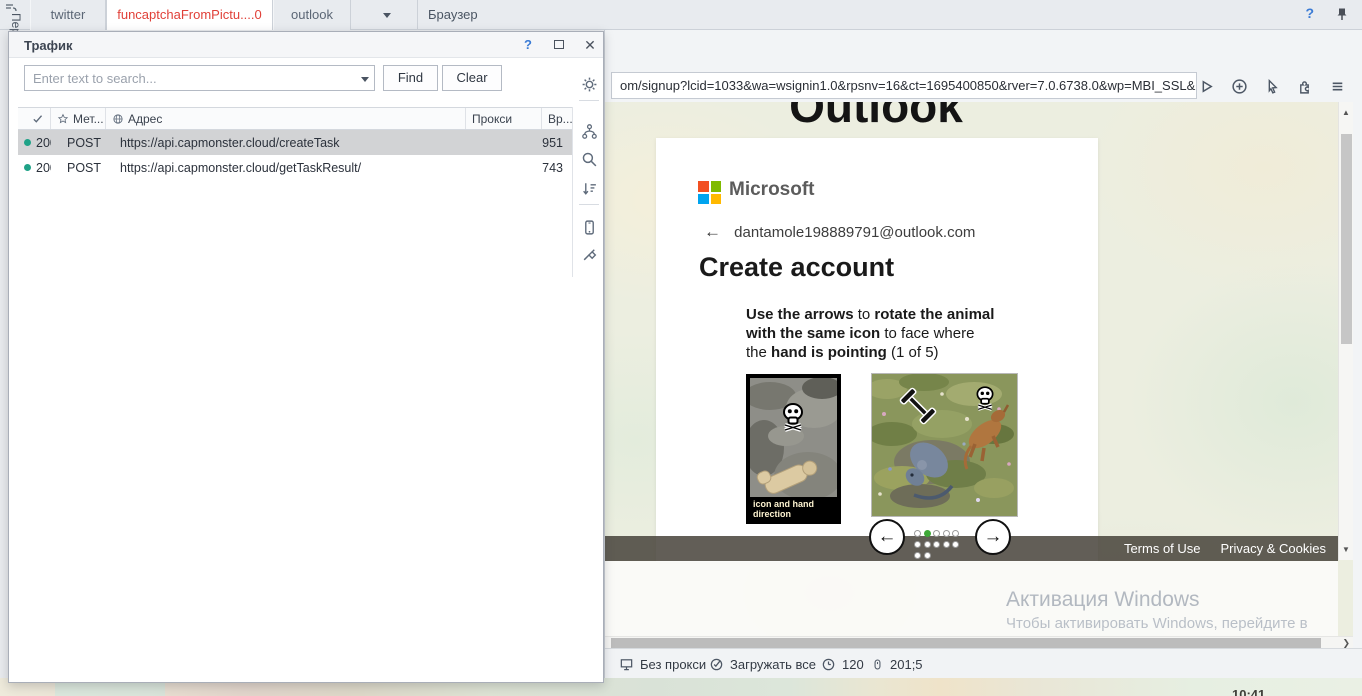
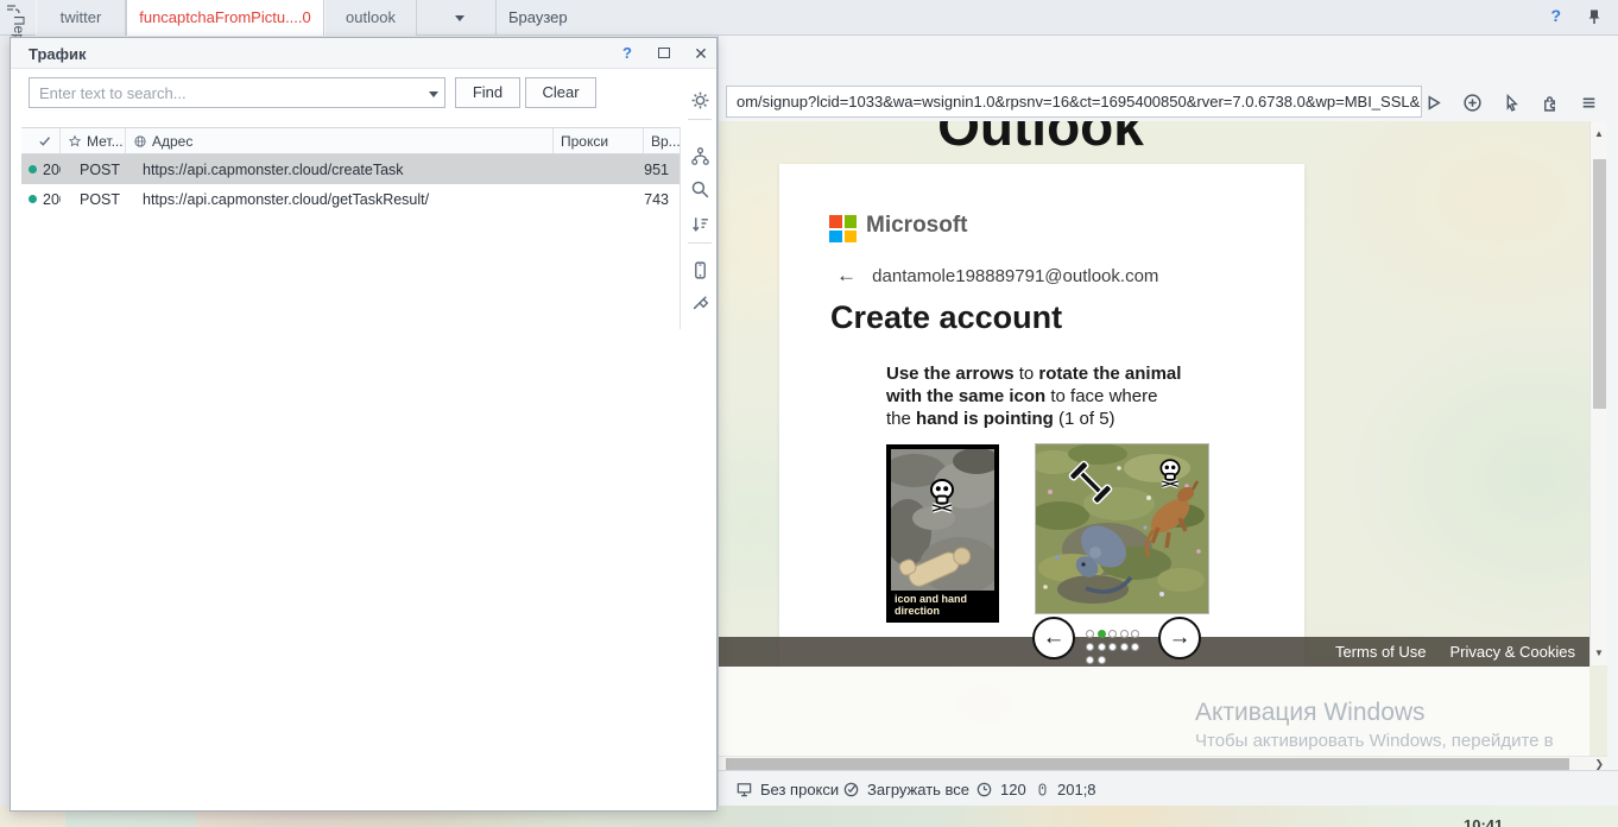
  twitter
  funcaptchaFromPictu....0
  outlook
  Браузер
  ?
  om/signup?lcid=1033&wa=wsignin1.0&rpsnv=16&ct=1695400850&rver=7.0.6738.0&wp=MBI_SSL&
  Outlook
  Microsoft
  ← dantamole198889791@outlook.com
  Create account
  Use the arrows to rotate the animal
  with the same icon to face where
  the hand is pointing (1 of 5)
  icon and hand
  direction
  Terms of Use
  Privacy & Cookies
  ←
  →
  Активация Windows
  Чтобы активировать Windows, перейдите в
  ❯
  ▲
  ▼
  Без прокси
  Загружать все
  120
- 201;5
+ 201;8
  Трафик
  ?
  ✕
  Enter text to search...
  Find
  Clear
  Мет...
  Адрес
  Прокси
  Вр..
  POST
  https://api.capmonster.cloud/createTask
  951
  POST
  https://api.capmonster.cloud/getTaskResult/
  743
  10:41
